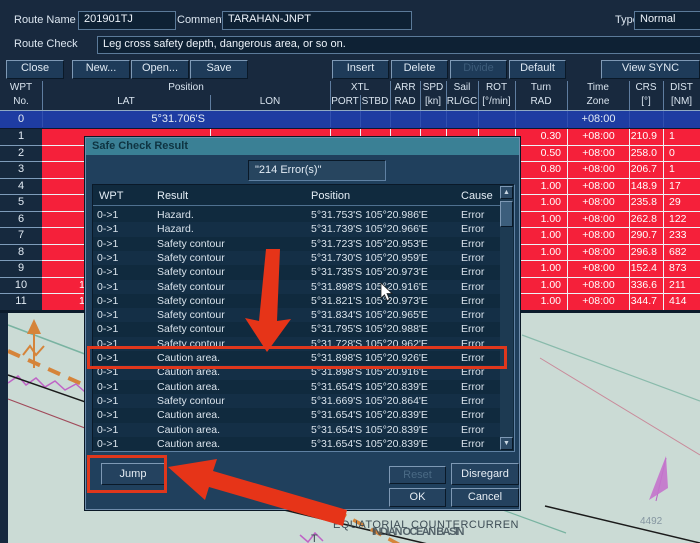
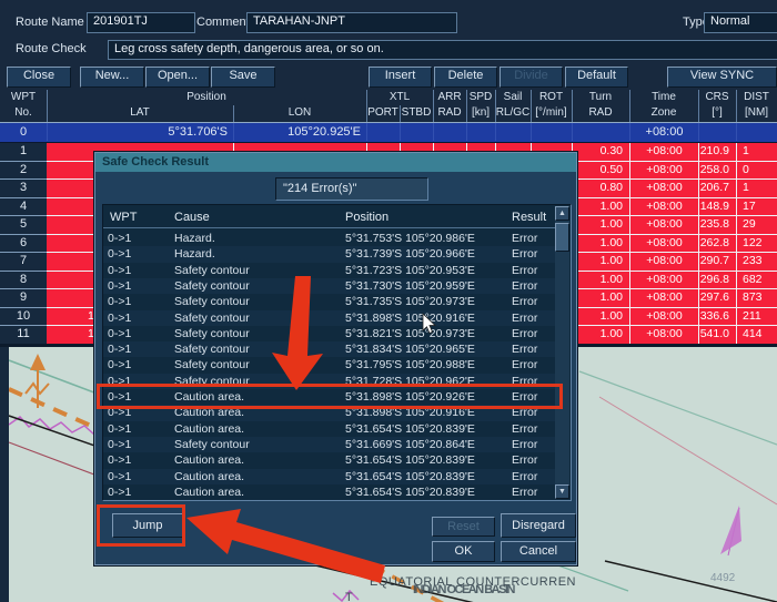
  Route Name
  201901TJ
  Commen
  TARAHAN-JNPT
  Typ
  Normal
  Route Check
  Leg cross safety depth, dangerous area, or so on.
  Close
  New...
  Open...
  Save
  Insert
  Delete
  Divide
  Default
  View SYNC
  Position
  XTL
  WPT
  No.
  LAT
  LON
  PORT
  STBD
  ARR
  RAD
  SPD
  [kn]
  Sail
  RL/GC
  ROT
  [°/min]
  Turn
  RAD
  Time
  Zone
  CRS
  [°]
  DIST
  [NM]
  0
  5°31.706'S
+ 105°20.925'E
  +08:00
  1
  0.30
  +08:00
  210.9
  1
  2
  0.50
  +08:00
  258.0
  0
  3
  0.80
  +08:00
  206.7
  1
  4
  1.00
  +08:00
  148.9
  17
  5
  1.00
  +08:00
  235.8
  29
  6
  1.00
  +08:00
  262.8
  122
  7
  1.00
  +08:00
  290.7
  233
  8
  1.00
  +08:00
  296.8
  682
  9
  1.00
  +08:00
- 152.4
+ 297.6
  873
  10
  1
  1.00
  +08:00
  336.6
  211
  11
  1
  1.00
  +08:00
- 344.7
+ 541.0
  414
  EQUATORIAL COUNTERCURREN
  T
  INDIAN OCEAN BASIN
  4492
  Safe Check Result
  "214 Error(s)"
  WPT
- Result
+ Cause
  Position
- Cause
+ Result
  0->1
  Hazard.
  5°31.753'S 105°20.986'E
  Error
  0->1
  Hazard.
  5°31.739'S 105°20.966'E
  Error
  0->1
  Safety contour
  5°31.723'S 105°20.953'E
  Error
  0->1
  Safety contour
  5°31.730'S 105°20.959'E
  Error
  0->1
  Safety contour
  5°31.735'S 105°20.973'E
  Error
  0->1
  Safety contour
  5°31.898'S 10520.916'E
  Error
  0->1
  Safety contour
  5°31.821'S 105°20.973'E
  Error
  0->1
  Safety contour
  5°31.834'S 105°20.965'E
  Error
  0->1
  Safety contour
  5°31.795'S 105°20.988'E
  Error
  0->1
  Safety contour
  5°31.728'S 105°20.962'E
  Error
  0->1
  Caution area.
  5°31.898'S 105°20.926'E
  Error
  0->1
  Caution area.
  5°31.898'S 105°20.916'E
  Error
  0->1
  Caution area.
  5°31.654'S 105°20.839'E
  Error
  0->1
  Safety contour
  5°31.669'S 105°20.864'E
  Error
  0->1
  Caution area.
  5°31.654'S 105°20.839'E
  Error
  0->1
  Caution area.
  5°31.654'S 105°20.839'E
  Error
  0->1
  Caution area.
  5°31.654'S 105°20.839'E
  Error
  Jump
  Reset
  Disregard
  OK
  Cancel
